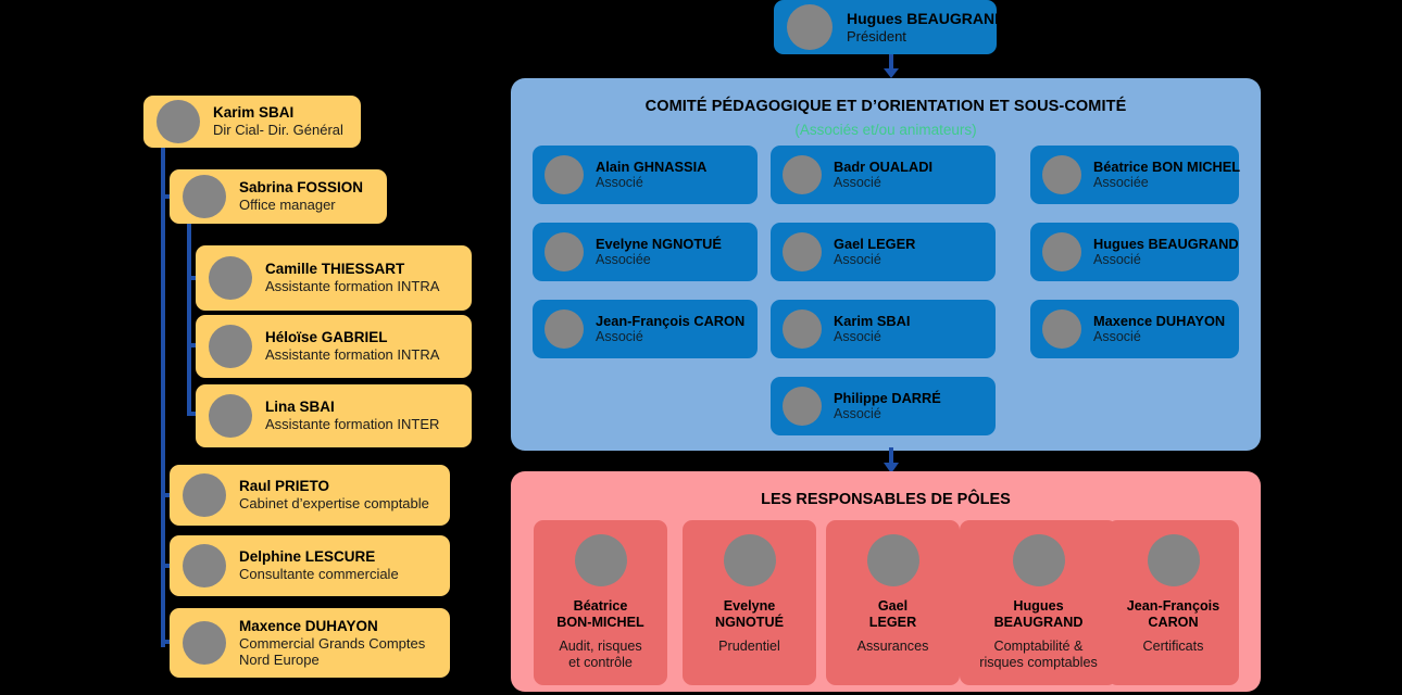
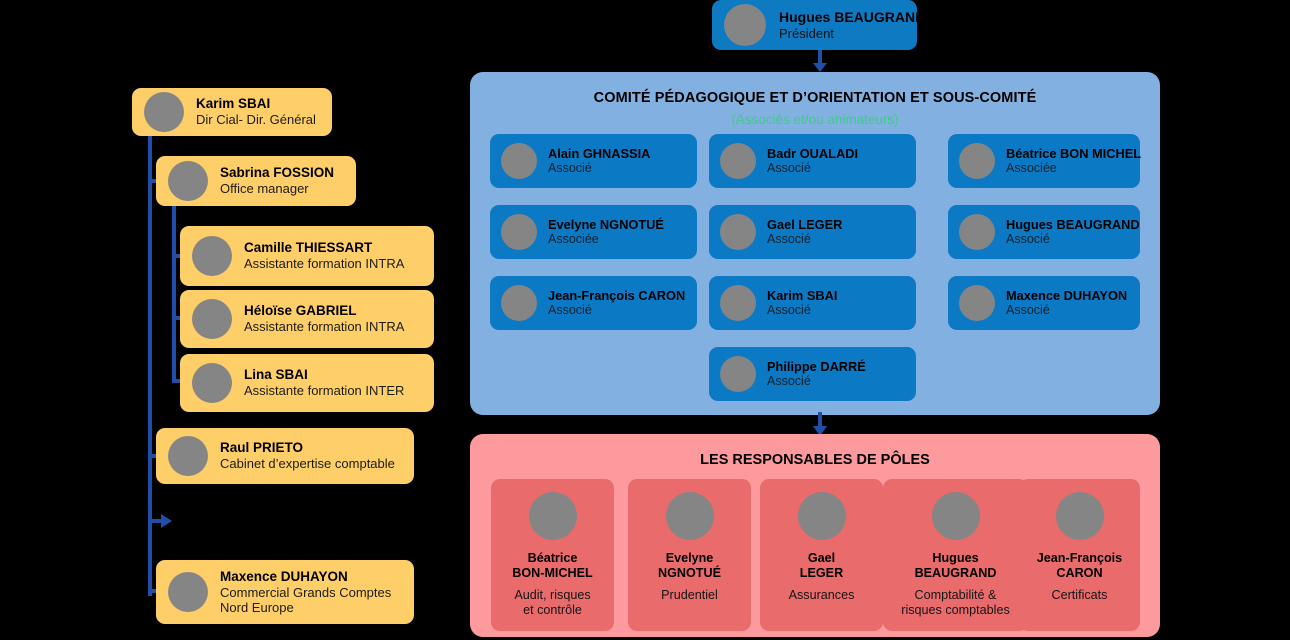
  Hugues BEAUGRAND
  Président
  Karim SBAI
  Dir Cial- Dir. Général
  Sabrina FOSSION
  Office manager
  Camille THIESSART
  Assistante formation INTRA
  Héloïse GABRIEL
  Assistante formation INTRA
  Lina SBAI
  Assistante formation INTER
  Raul PRIETO
  Cabinet d’expertise comptable
- Delphine LESCURE
- Consultante commerciale
  Maxence DUHAYON
  Commercial Grands Comptes
  Nord Europe
  COMITÉ PÉDAGOGIQUE ET D’ORIENTATION ET SOUS-COMITÉ
  (Associés et/ou animateurs)
  Alain GHNASSIA
  Associé
  Badr OUALADI
  Associé
  Béatrice BON MICHEL
  Associée
  Evelyne NGNOTUÉ
  Associée
  Gael LEGER
  Associé
  Hugues BEAUGRAND
  Associé
  Jean-François CARON
  Associé
  Karim SBAI
  Associé
  Maxence DUHAYON
  Associé
  Philippe DARRÉ
  Associé
  LES RESPONSABLES DE PÔLES
  Béatrice
  BON-MICHEL
  Audit, risques
  et contrôle
  Evelyne
  NGNOTUÉ
  Prudentiel
  Gael
  LEGER
  Assurances
  Hugues
  BEAUGRAND
  Comptabilité &
  risques comptables
  Jean-François
  CARON
  Certificats
